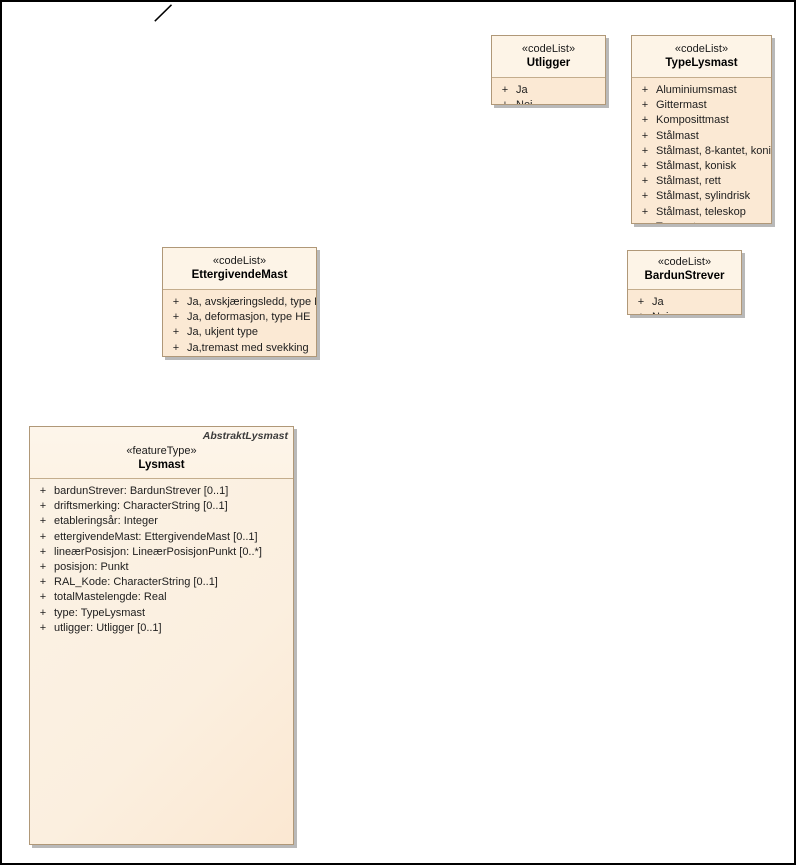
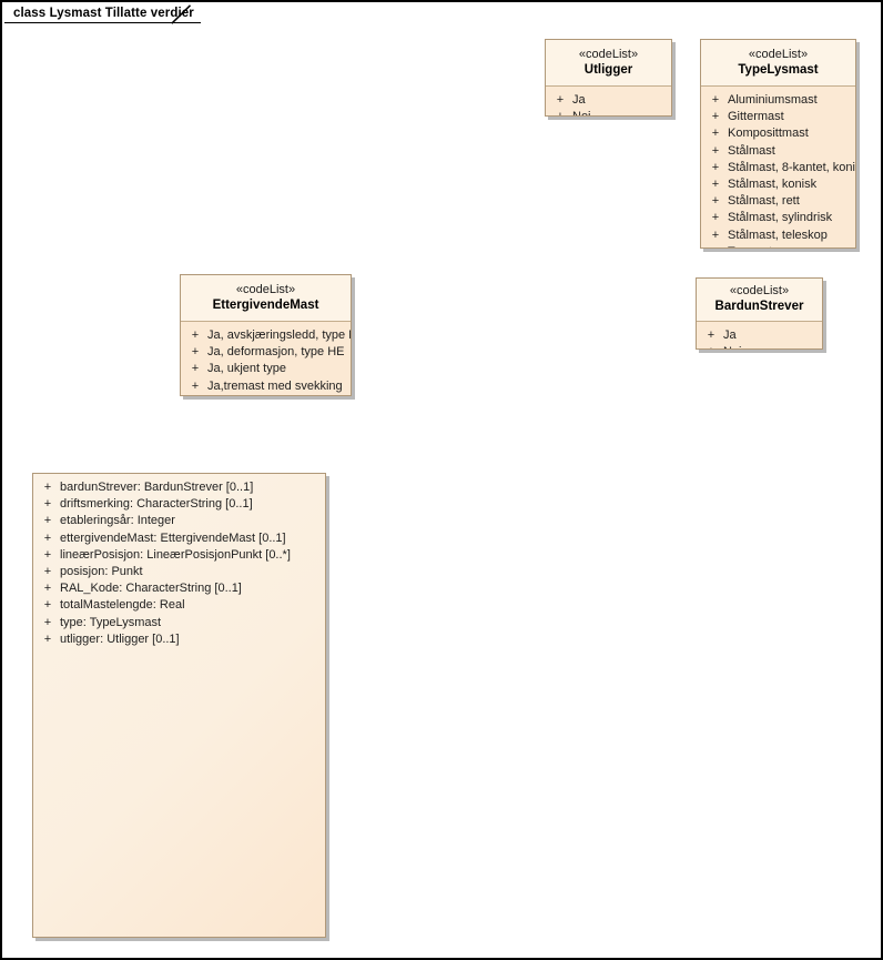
+ class Lysmast Tillatte verdier
  «codeList»
  Utligger
  +
  Ja
  «codeList»
  TypeLysmast
  +
  Aluminiumsmast
  +
  Gittermast
  +
  Komposittmast
  +
  Stålmast
  +
  Stålmast, 8-kantet, koni
  +
  Stålmast, konisk
  +
  Stålmast, rett
  +
  Stålmast, sylindrisk
  +
  Stålmast, teleskop
  «codeList»
  BardunStrever
  +
  Ja
  «codeList»
  EttergivendeMast
  +
  Ja, avskjæringsledd, type
  +
  Ja, deformasjon, type HE
  +
  Ja, ukjent type
  +
  Ja,tremast med svekking
- AbstraktLysmast
- «featureType»
- Lysmast
  +
  bardunStrever: BardunStrever [0..1]
  +
  driftsmerking: CharacterString [0..1]
  +
  etableringsår: Integer
  +
  ettergivendeMast: EttergivendeMast [0..1]
  +
  lineærPosisjon: LineærPosisjonPunkt [0..*]
  +
  posisjon: Punkt
  +
  RAL_Kode: CharacterString [0..1]
  +
  totalMastelengde: Real
  +
  type: TypeLysmast
  +
  utligger: Utligger [0..1]
